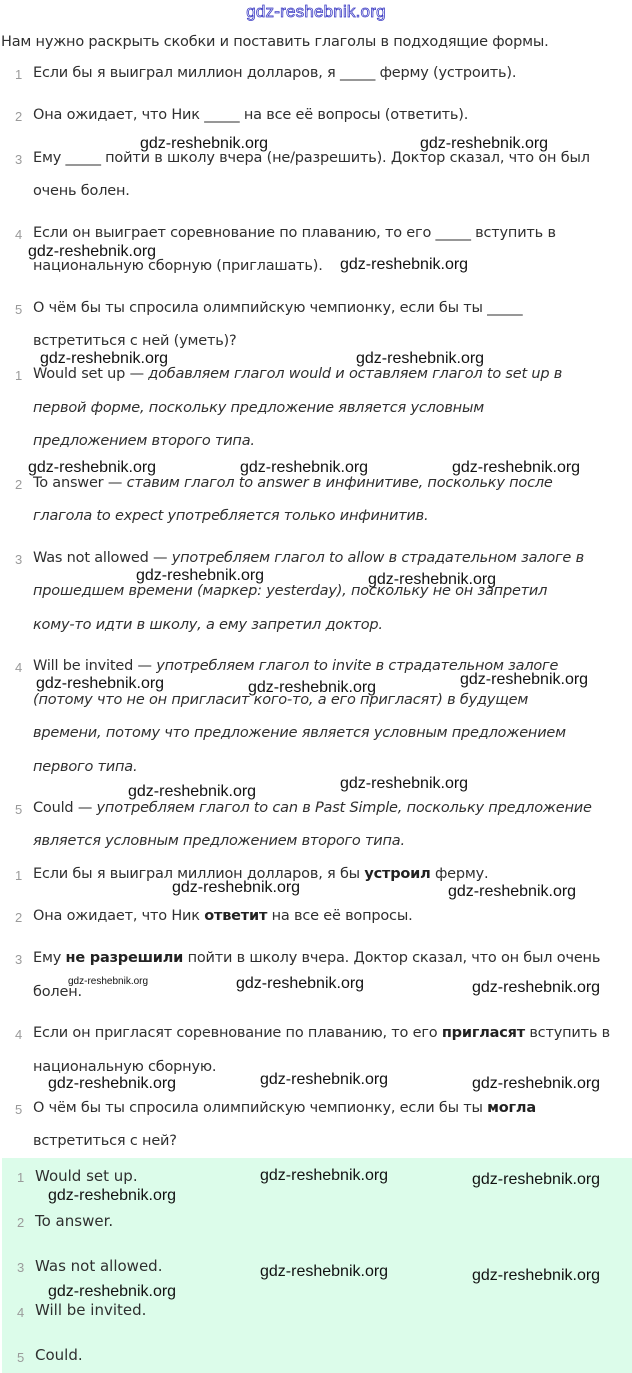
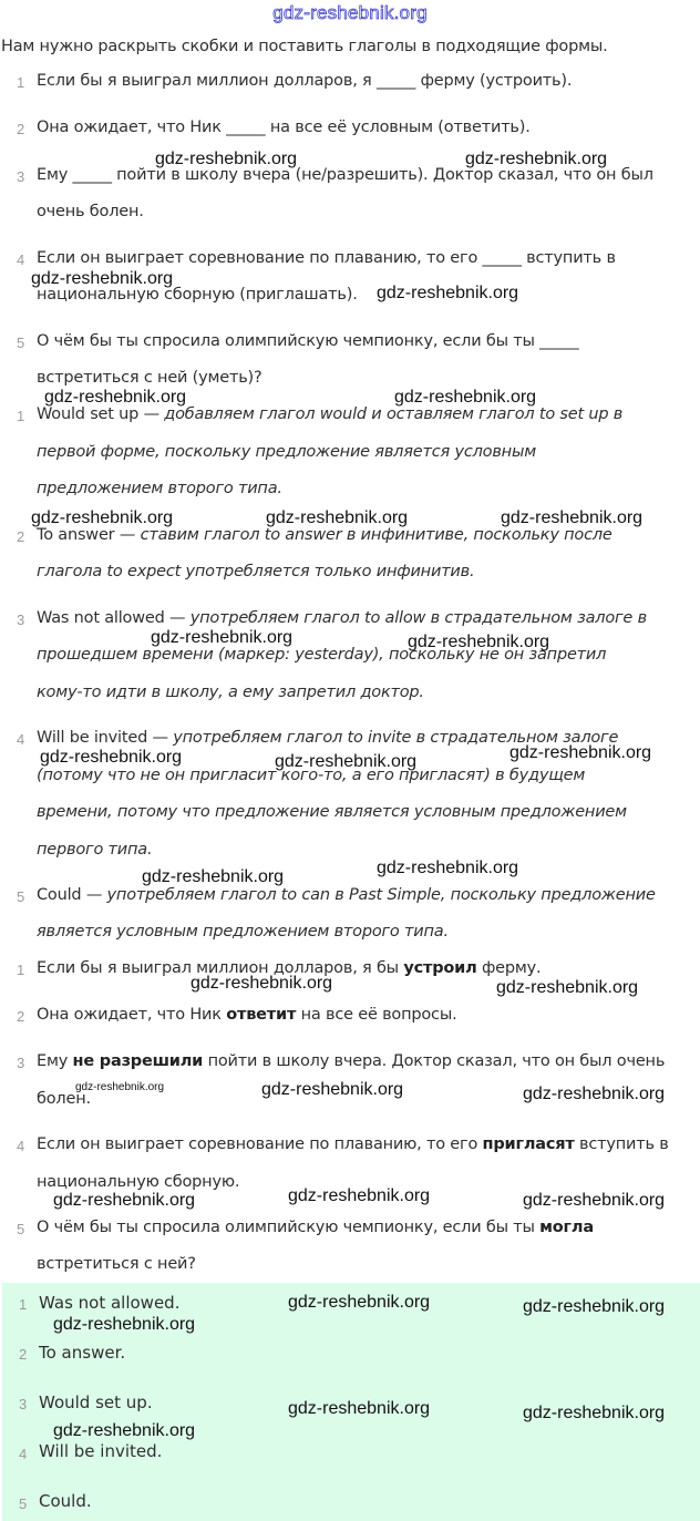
  gdz-reshebnik.org
  Нам нужно раскрыть скобки и поставить глаголы в подходящие формы.
  1
  Если бы я выиграл миллион долларов, я _____ ферму (устроить).
  2
- Она ожидает, что Ник _____ на все её вопросы (ответить).
+ Она ожидает, что Ник _____ на все её условным (ответить).
  3
  Ему _____ пойти в школу вчера (не/разрешить). Доктор сказал, что он был
  очень болен.
  4
  Если он выиграет соревнование по плаванию, то его _____ вступить в
  национальную сборную (приглашать).
  5
  О чём бы ты спросила олимпийскую чемпионку, если бы ты _____
  встретиться с ней (уметь)?
  1
  Would set up — добавляем глагол would и оставляем глагол to set up в
  первой форме, поскольку предложение является условным
  предложением второго типа.
  2
  To answer — ставим глагол to answer в инфинитиве, поскольку после
  глагола to expect употребляется только инфинитив.
  3
  Was not allowed — употребляем глагол to allow в страдательном залоге в
  прошедшем времени (маркер: yesterday), поскольку не он запретил
  кому-то идти в школу, а ему запретил доктор.
  4
  Will be invited — употребляем глагол to invite в страдательном залоге
  (потому что не он пригласит кого-то, а его пригласят) в будущем
  времени, потому что предложение является условным предложением
  первого типа.
  5
  Could — употребляем глагол to can в Past Simple, поскольку предложение
  является условным предложением второго типа.
  1
  Если бы я выиграл миллион долларов, я бы устроил ферму.
  2
  Она ожидает, что Ник ответит на все её вопросы.
  3
  Ему не разрешили пойти в школу вчера. Доктор сказал, что он был очень
  болен.
  4
- Если он пригласят соревнование по плаванию, то его пригласят вступить в
+ Если он выиграет соревнование по плаванию, то его пригласят вступить в
  национальную сборную.
  5
  О чём бы ты спросила олимпийскую чемпионку, если бы ты могла
  встретиться с ней?
  1
- Would set up.
+ Was not allowed.
  2
  To answer.
  3
- Was not allowed.
+ Would set up.
  4
  Will be invited.
  5
  Could.
  gdz-reshebnik.org
  gdz-reshebnik.org
  gdz-reshebnik.org
  gdz-reshebnik.org
  gdz-reshebnik.org
  gdz-reshebnik.org
  gdz-reshebnik.org
  gdz-reshebnik.org
  gdz-reshebnik.org
  gdz-reshebnik.org
  gdz-reshebnik.org
  gdz-reshebnik.org
  gdz-reshebnik.org
  gdz-reshebnik.org
  gdz-reshebnik.org
  gdz-reshebnik.org
  gdz-reshebnik.org
  gdz-reshebnik.org
  gdz-reshebnik.org
  gdz-reshebnik.org
  gdz-reshebnik.org
  gdz-reshebnik.org
  gdz-reshebnik.org
  gdz-reshebnik.org
  gdz-reshebnik.org
  gdz-reshebnik.org
  gdz-reshebnik.org
  gdz-reshebnik.org
  gdz-reshebnik.org
  gdz-reshebnik.org
